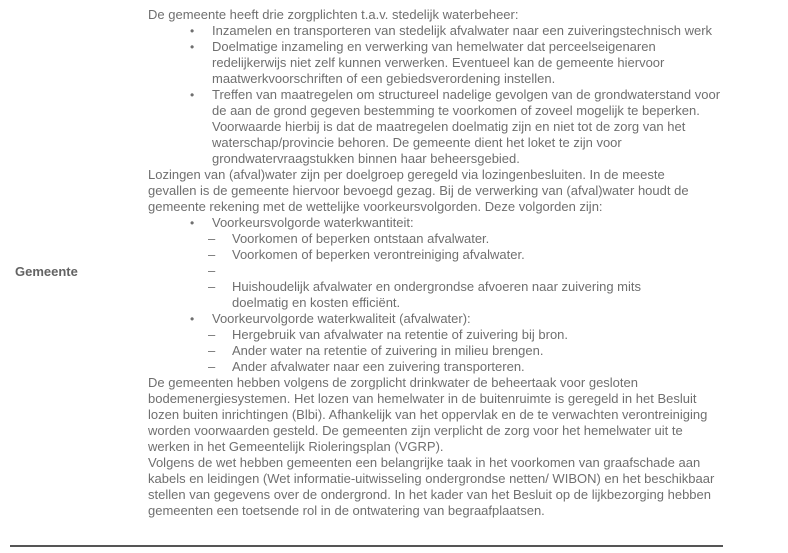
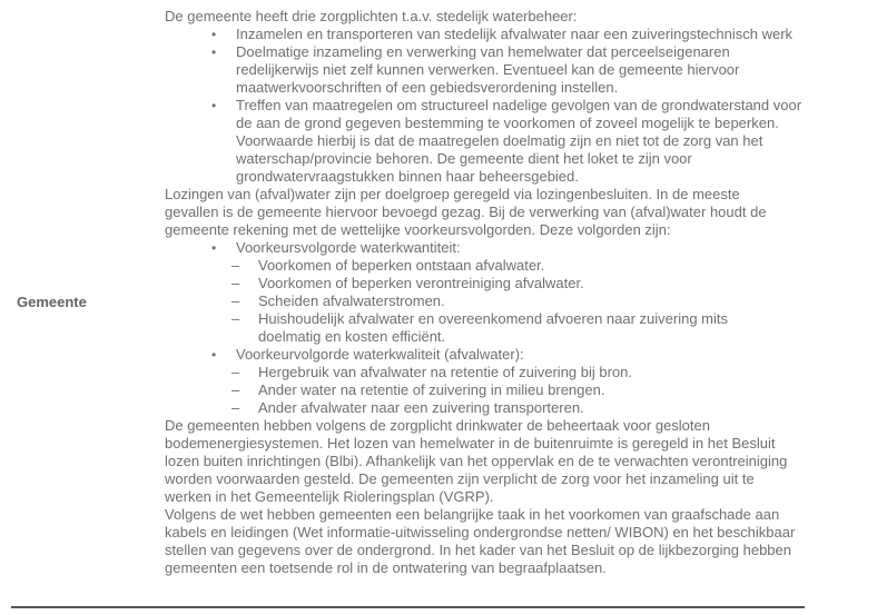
  Gemeente
  De gemeente heeft drie zorgplichten t.a.v. stedelijk waterbeheer:
  •
  Inzamelen en transporteren van stedelijk afvalwater naar een zuiveringstechnisch werk
  •
  Doelmatige inzameling en verwerking van hemelwater dat perceelseigenaren redelijkerwijs niet zelf kunnen verwerken. Eventueel kan de gemeente hiervoor maatwerkvoorschriften of een gebiedsverordening instellen.
  •
  Treffen van maatregelen om structureel nadelige gevolgen van de grondwaterstand voor de aan de grond gegeven bestemming te voorkomen of zoveel mogelijk te beperken. Voorwaarde hierbij is dat de maatregelen doelmatig zijn en niet tot de zorg van het waterschap/provincie behoren. De gemeente dient het loket te zijn voor grondwatervraagstukken binnen haar beheersgebied.
  Lozingen van (afval)water zijn per doelgroep geregeld via lozingenbesluiten. In de meeste gevallen is de gemeente hiervoor bevoegd gezag. Bij de verwerking van (afval)water houdt de gemeente rekening met de wettelijke voorkeursvolgorden. Deze volgorden zijn:
  •
  Voorkeursvolgorde waterkwantiteit:
  –
  Voorkomen of beperken ontstaan afvalwater.
  –
  Voorkomen of beperken verontreiniging afvalwater.
  –
+ Scheiden afvalwaterstromen.
  –
- Huishoudelijk afvalwater en ondergrondse afvoeren naar zuivering mits doelmatig en kosten efficiënt.
+ Huishoudelijk afvalwater en overeenkomend afvoeren naar zuivering mits doelmatig en kosten efficiënt.
  •
  Voorkeurvolgorde waterkwaliteit (afvalwater):
  –
  Hergebruik van afvalwater na retentie of zuivering bij bron.
  –
  Ander water na retentie of zuivering in milieu brengen.
  –
  Ander afvalwater naar een zuivering transporteren.
- De gemeenten hebben volgens de zorgplicht drinkwater de beheertaak voor gesloten bodemenergiesystemen. Het lozen van hemelwater in de buitenruimte is geregeld in het Besluit lozen buiten inrichtingen (Blbi). Afhankelijk van het oppervlak en de te verwachten verontreiniging worden voorwaarden gesteld. De gemeenten zijn verplicht de zorg voor het hemelwater uit te werken in het Gemeentelijk Rioleringsplan (VGRP).
+ De gemeenten hebben volgens de zorgplicht drinkwater de beheertaak voor gesloten bodemenergiesystemen. Het lozen van hemelwater in de buitenruimte is geregeld in het Besluit lozen buiten inrichtingen (Blbi). Afhankelijk van het oppervlak en de te verwachten verontreiniging worden voorwaarden gesteld. De gemeenten zijn verplicht de zorg voor het inzameling uit te werken in het Gemeentelijk Rioleringsplan (VGRP).
  Volgens de wet hebben gemeenten een belangrijke taak in het voorkomen van graafschade aan kabels en leidingen (Wet informatie-uitwisseling ondergrondse netten/ WIBON) en het beschikbaar stellen van gegevens over de ondergrond. In het kader van het Besluit op de lijkbezorging hebben gemeenten een toetsende rol in de ontwatering van begraafplaatsen.
